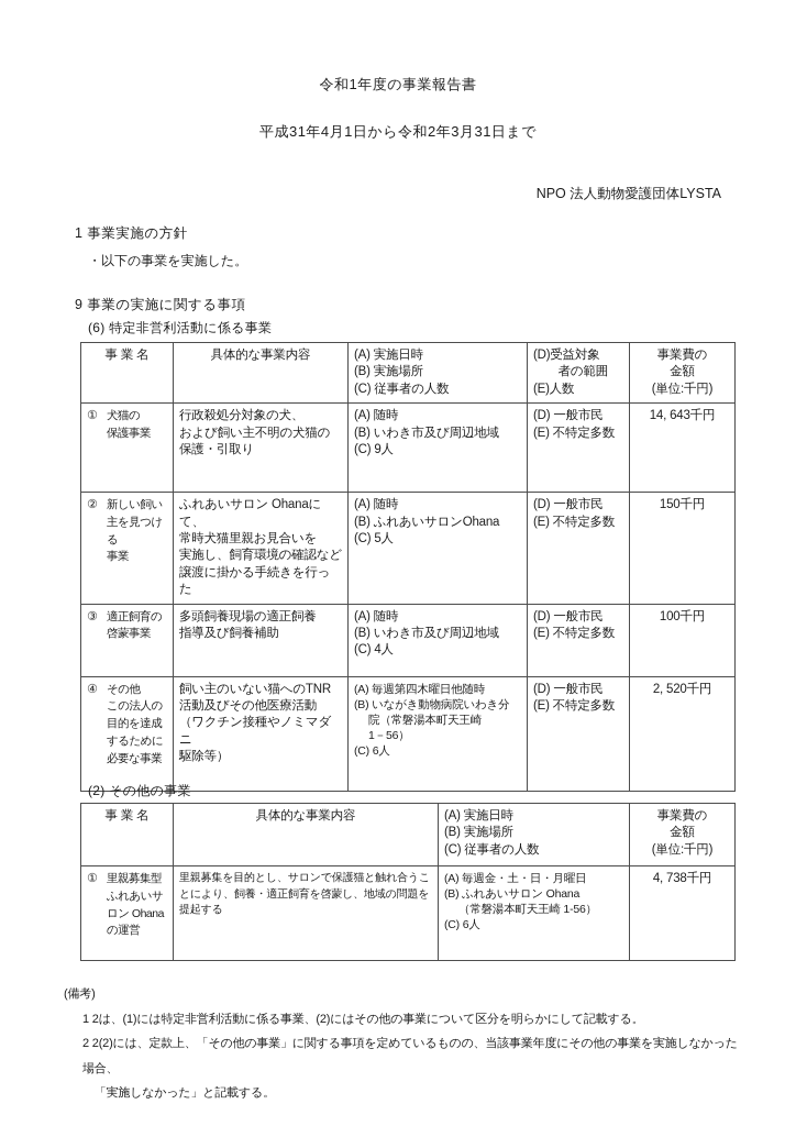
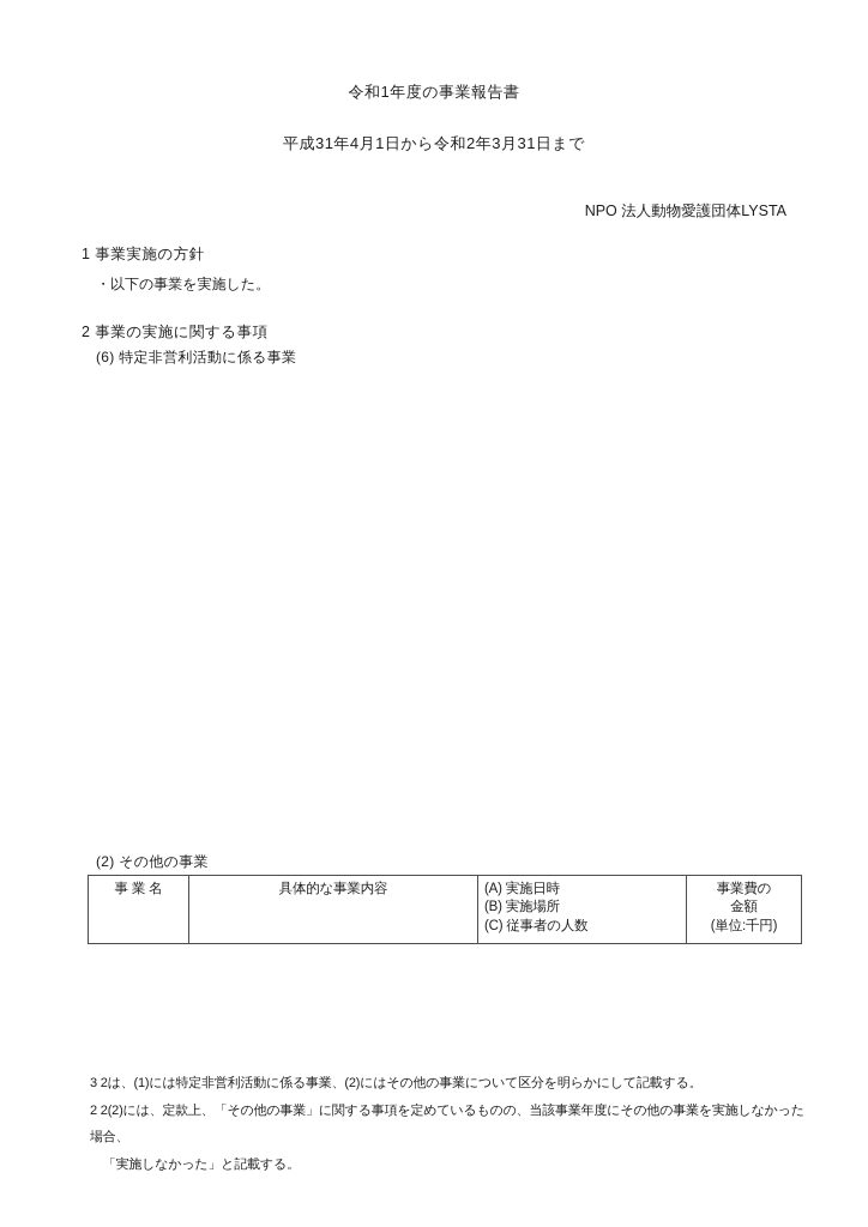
  令和1年度の事業報告書
  平成31年4月1日から令和2年3月31日まで
  NPO 法人動物愛護団体LYSTA
  1 事業実施の方針
  ・以下の事業を実施した。
- 9 事業の実施に関する事項
+ 2 事業の実施に関する事項
  (6) 特定非営利活動に係る事業
- 事 業 名	具体的な事業内容	(A) 実施日時 (B) 実施場所 (C) 従事者の人数	(D)受益対象 者の範囲 (E)人数	事業費の 金額 (単位:千円)
- ① 犬猫の 保護事業	行政殺処分対象の犬、 および飼い主不明の犬猫の 保護・引取り	(A) 随時 (B) いわき市及び周辺地域 (C) 9人	(D) 一般市民 (E) 不特定多数	14, 643千円
- ② 新しい飼い 主を見つける 事業	ふれあいサロン Ohanaにて、 常時犬猫里親お見合いを 実施し、飼育環境の確認など 譲渡に掛かる手続きを行った	(A) 随時 (B) ふれあいサロンOhana (C) 5人	(D) 一般市民 (E) 不特定多数	150千円
- ③ 適正飼育の 啓蒙事業	多頭飼養現場の適正飼養 指導及び飼養補助	(A) 随時 (B) いわき市及び周辺地域 (C) 4人	(D) 一般市民 (E) 不特定多数	100千円
- ④ その他 この法人の 目的を達成 するために 必要な事業	飼い主のいない猫へのTNR 活動及びその他医療活動 （ワクチン接種やノミマダニ 駆除等）	(A) 毎週第四木曜日他随時 (B) いながき動物病院いわき分 院（常磐湯本町天王崎 1－56） (C) 6人	(D) 一般市民 (E) 不特定多数	2, 520千円
  (2) その他の事業
  事 業 名	具体的な事業内容	(A) 実施日時 (B) 実施場所 (C) 従事者の人数	事業費の 金額 (単位:千円)
- ① 里親募集型 ふれあいサ ロン Ohana の運営	里親募集を目的とし、サロンで保護猫と触れ合うこ とにより、飼養・適正飼育を啓蒙し、地域の問題を 提起する	(A) 毎週金・土・日・月曜日 (B) ふれあいサロン Ohana （常磐湯本町天王崎 1-56） (C) 6人	4, 738千円
- (備考)
- 1 2は、(1)には特定非営利活動に係る事業、(2)にはその他の事業について区分を明らかにして記載する。
+ 3 2は、(1)には特定非営利活動に係る事業、(2)にはその他の事業について区分を明らかにして記載する。
  2 2(2)には、定款上、「その他の事業」に関する事項を定めているものの、当該事業年度にその他の事業を実施しなかった場合、
  「実施しなかった」と記載する。
